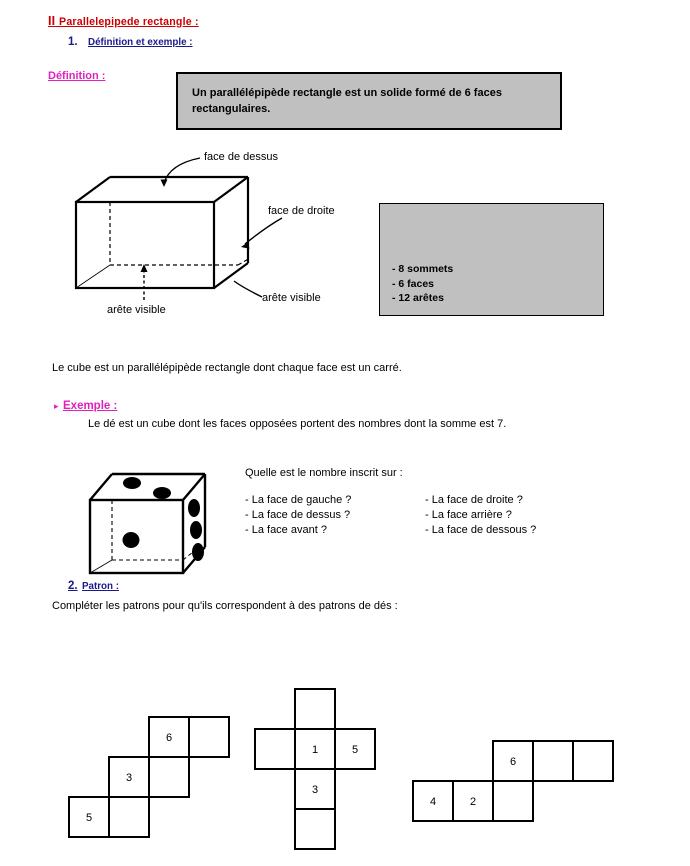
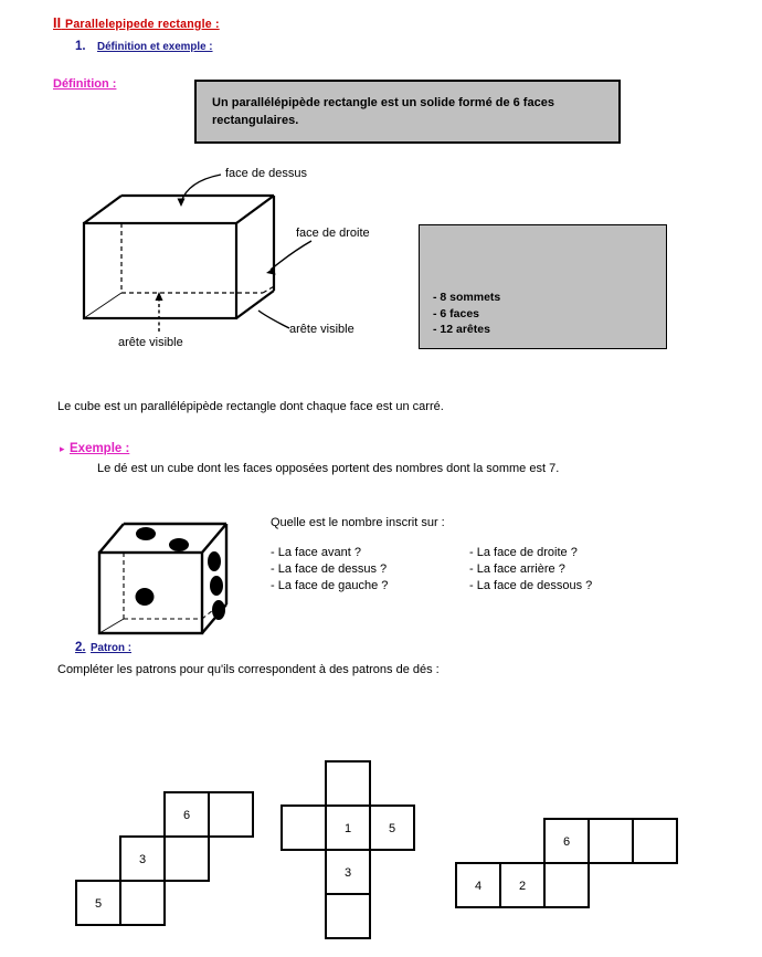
  II Parallelepipede rectangle :
  1.
  Définition et exemple :
  Définition :
  Un parallélépipède rectangle est un solide formé de 6 faces rectangulaires.
  face de dessus
  face de droite
  arête visible
  arête visible
  - 8 sommets
  - 6 faces
  - 12 arêtes
  Le cube est un parallélépipède rectangle dont chaque face est un carré.
  ▸
  Exemple :
  Le dé est un cube dont les faces opposées portent des nombres dont la somme est 7.
  Quelle est le nombre inscrit sur :
- - La face de gauche ?
+ - La face avant ?
  - La face de dessus ?
- - La face avant ?
+ - La face de gauche ?
  - La face de droite ?
  - La face arrière ?
  - La face de dessous ?
  2.
  Patron :
  Compléter les patrons pour qu'ils correspondent à des patrons de dés :
  6
  3
  5
  1
  5
  3
  6
  4
  2
